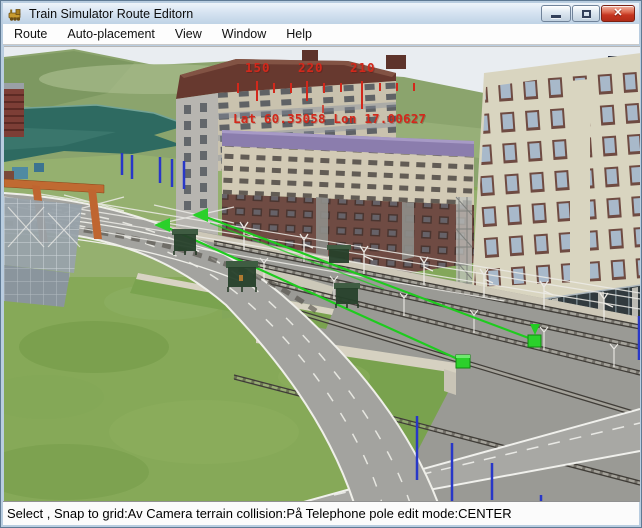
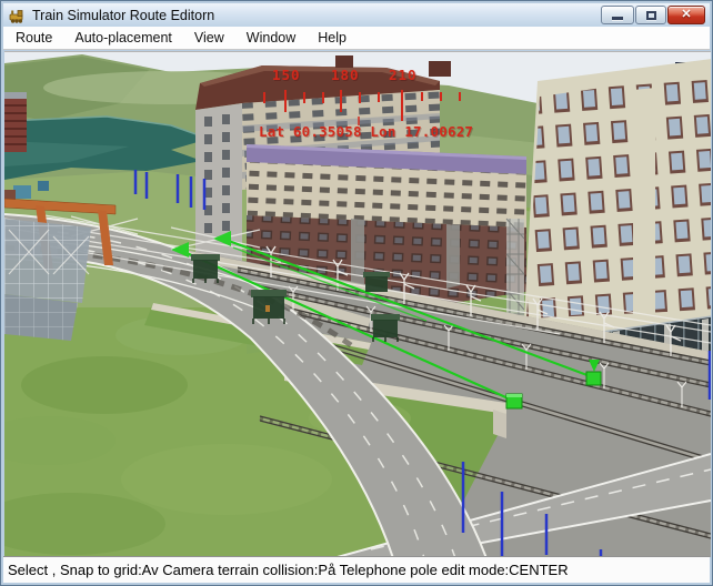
  Train Simulator Route Editorn
  ✕
  Route
  Auto-placement
  View
  Window
  Help
  150
- 220
+ 180
  210
  Lat 60.35058 Lon 17.00627
  Select , Snap to grid:Av Camera terrain collision:På Telephone pole edit mode:CENTER
